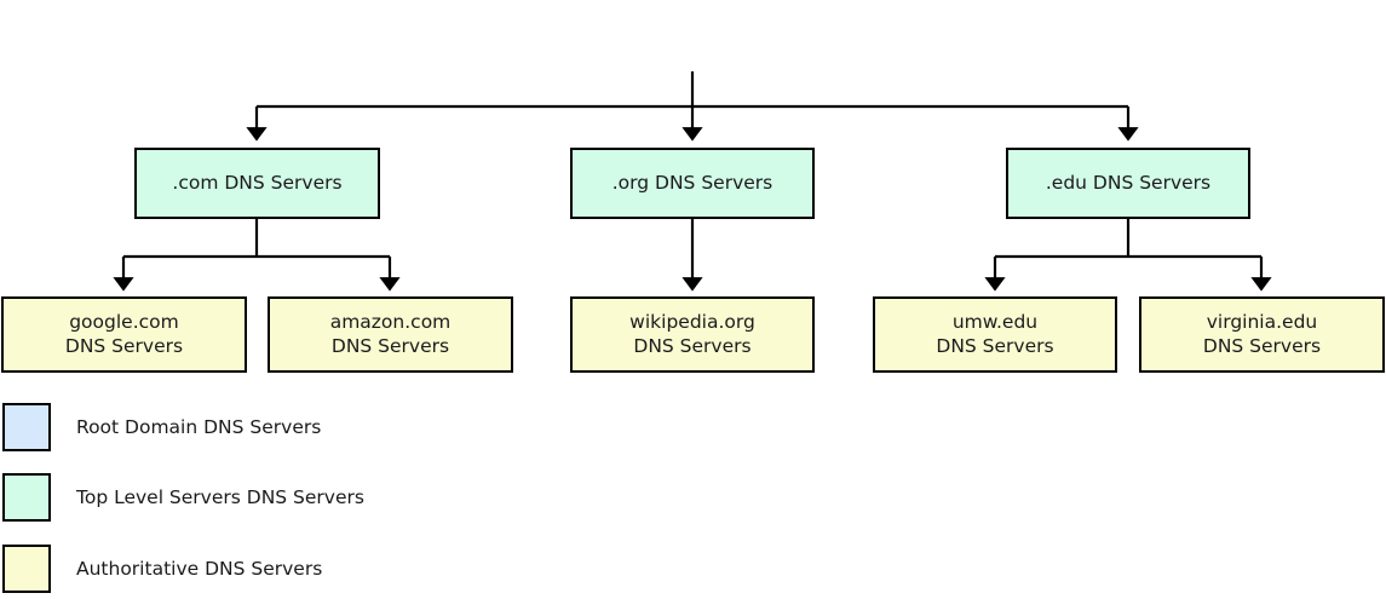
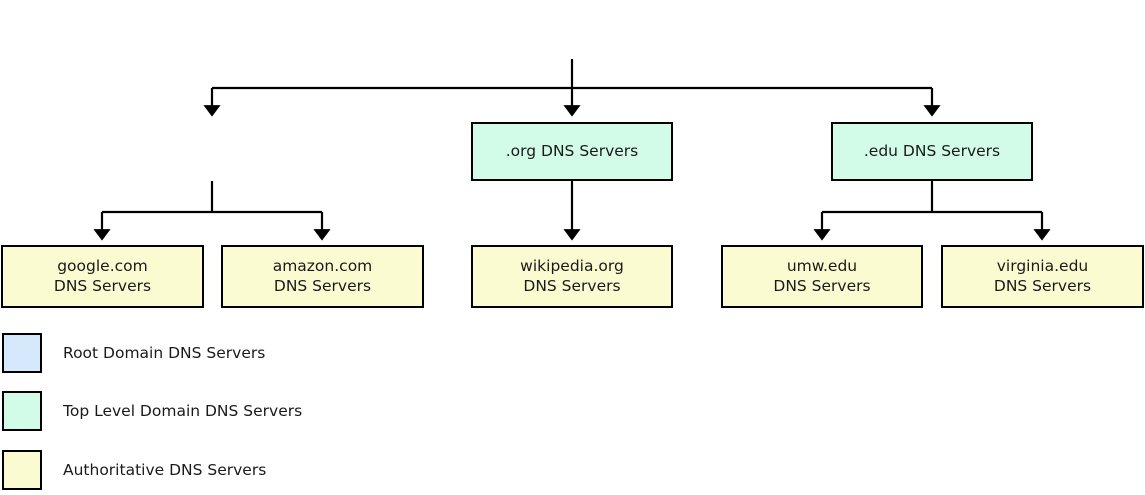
- .com DNS Servers
  .org DNS Servers
  .edu DNS Servers
  google.com
  DNS Servers
  amazon.com
  DNS Servers
  wikipedia.org
  DNS Servers
  umw.edu
  DNS Servers
  virginia.edu
  DNS Servers
  Root Domain DNS Servers
- Top Level Servers DNS Servers
+ Top Level Domain DNS Servers
  Authoritative DNS Servers
